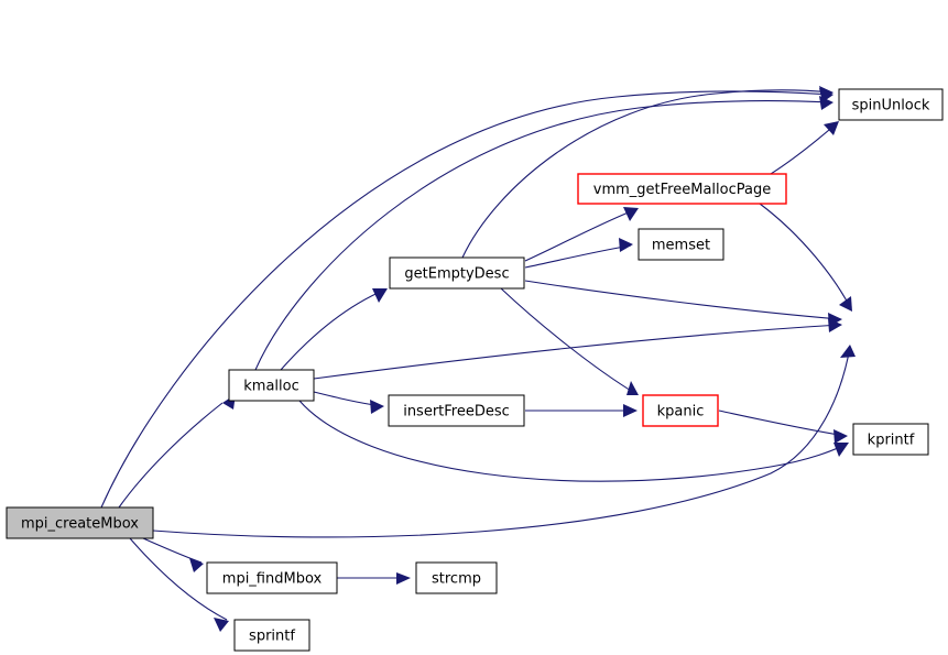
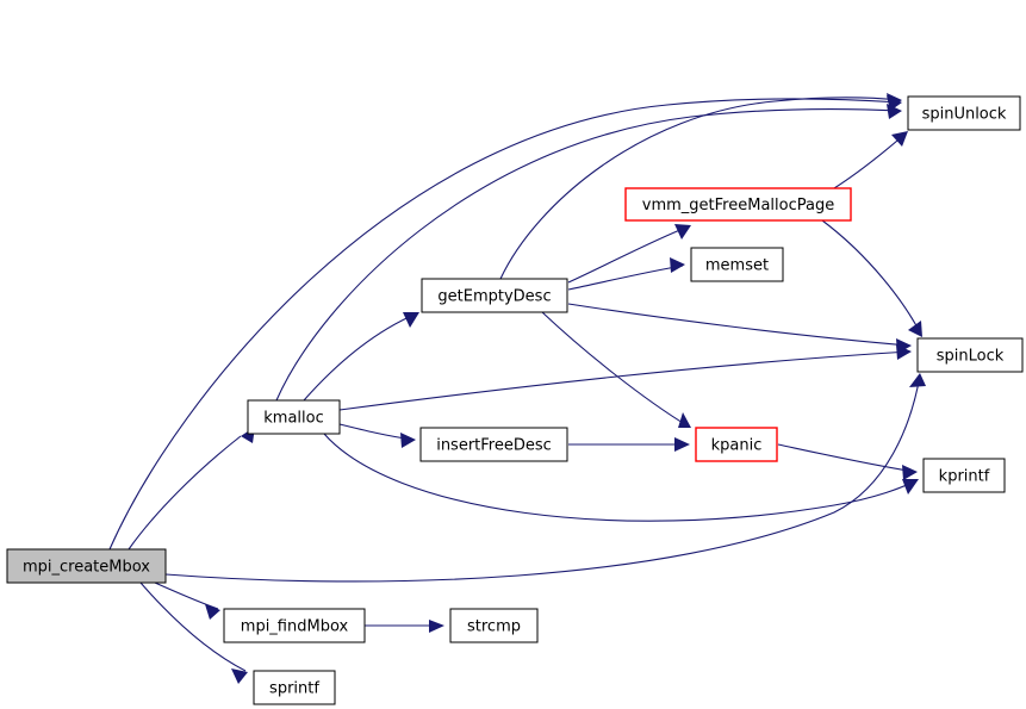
  mpi_createMbox
  kmalloc
  mpi_findMbox
  sprintf
  strcmp
  getEmptyDesc
  insertFreeDesc
  vmm_getFreeMallocPage
  memset
  kpanic
  spinUnlock
+ spinLock
  kprintf
